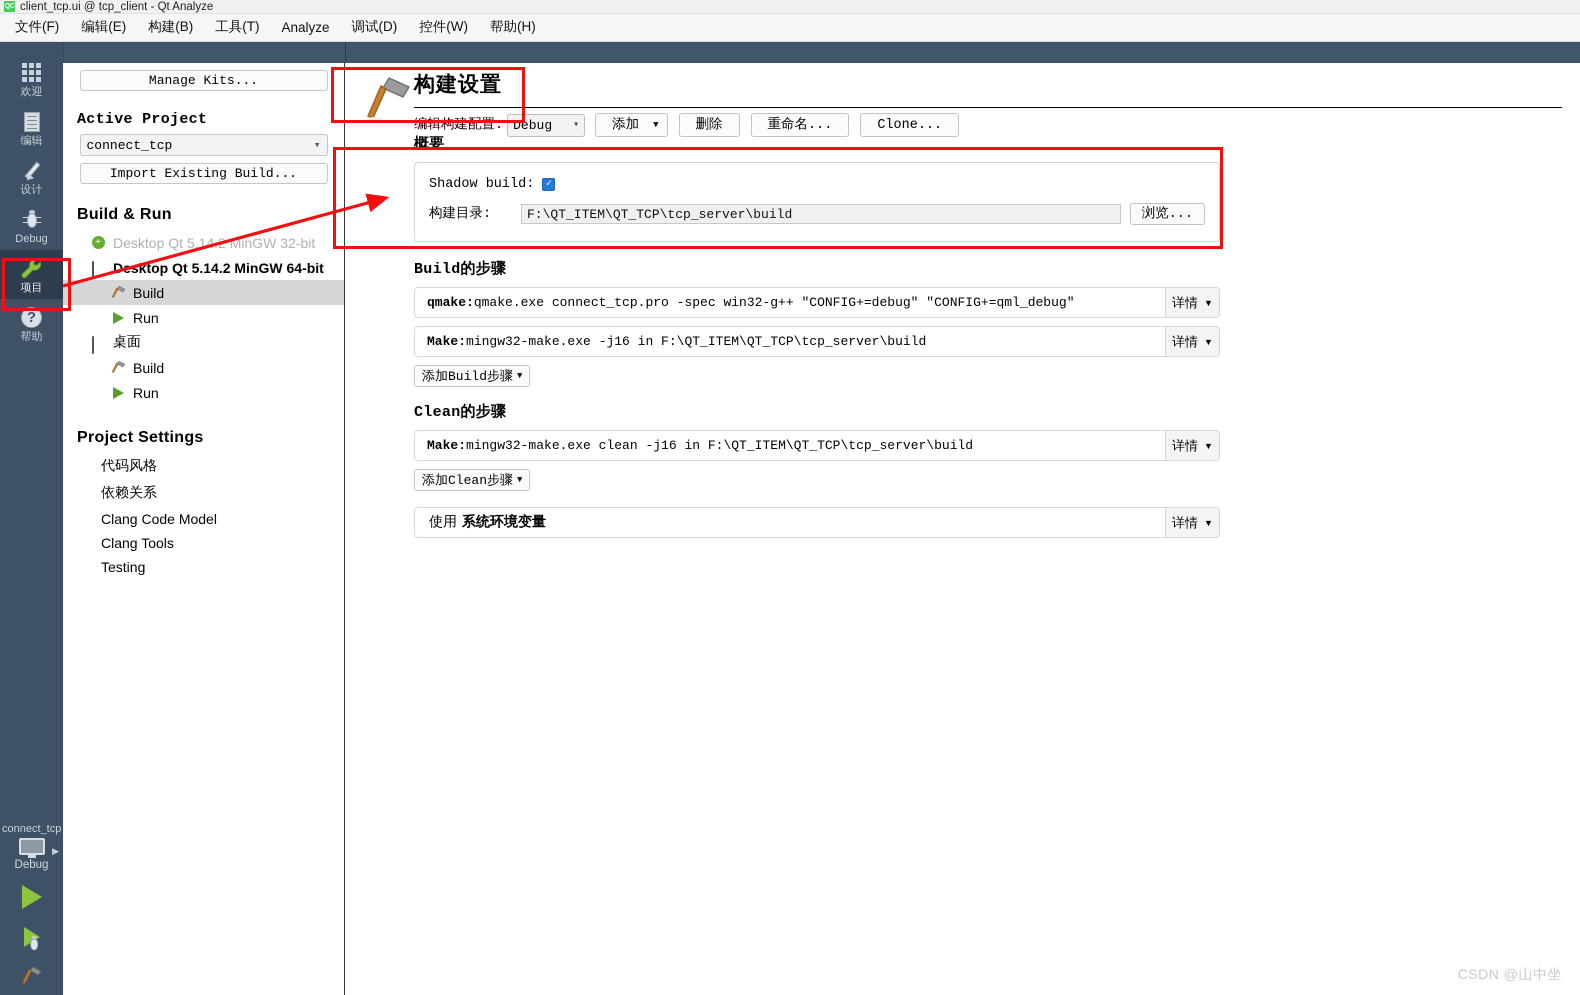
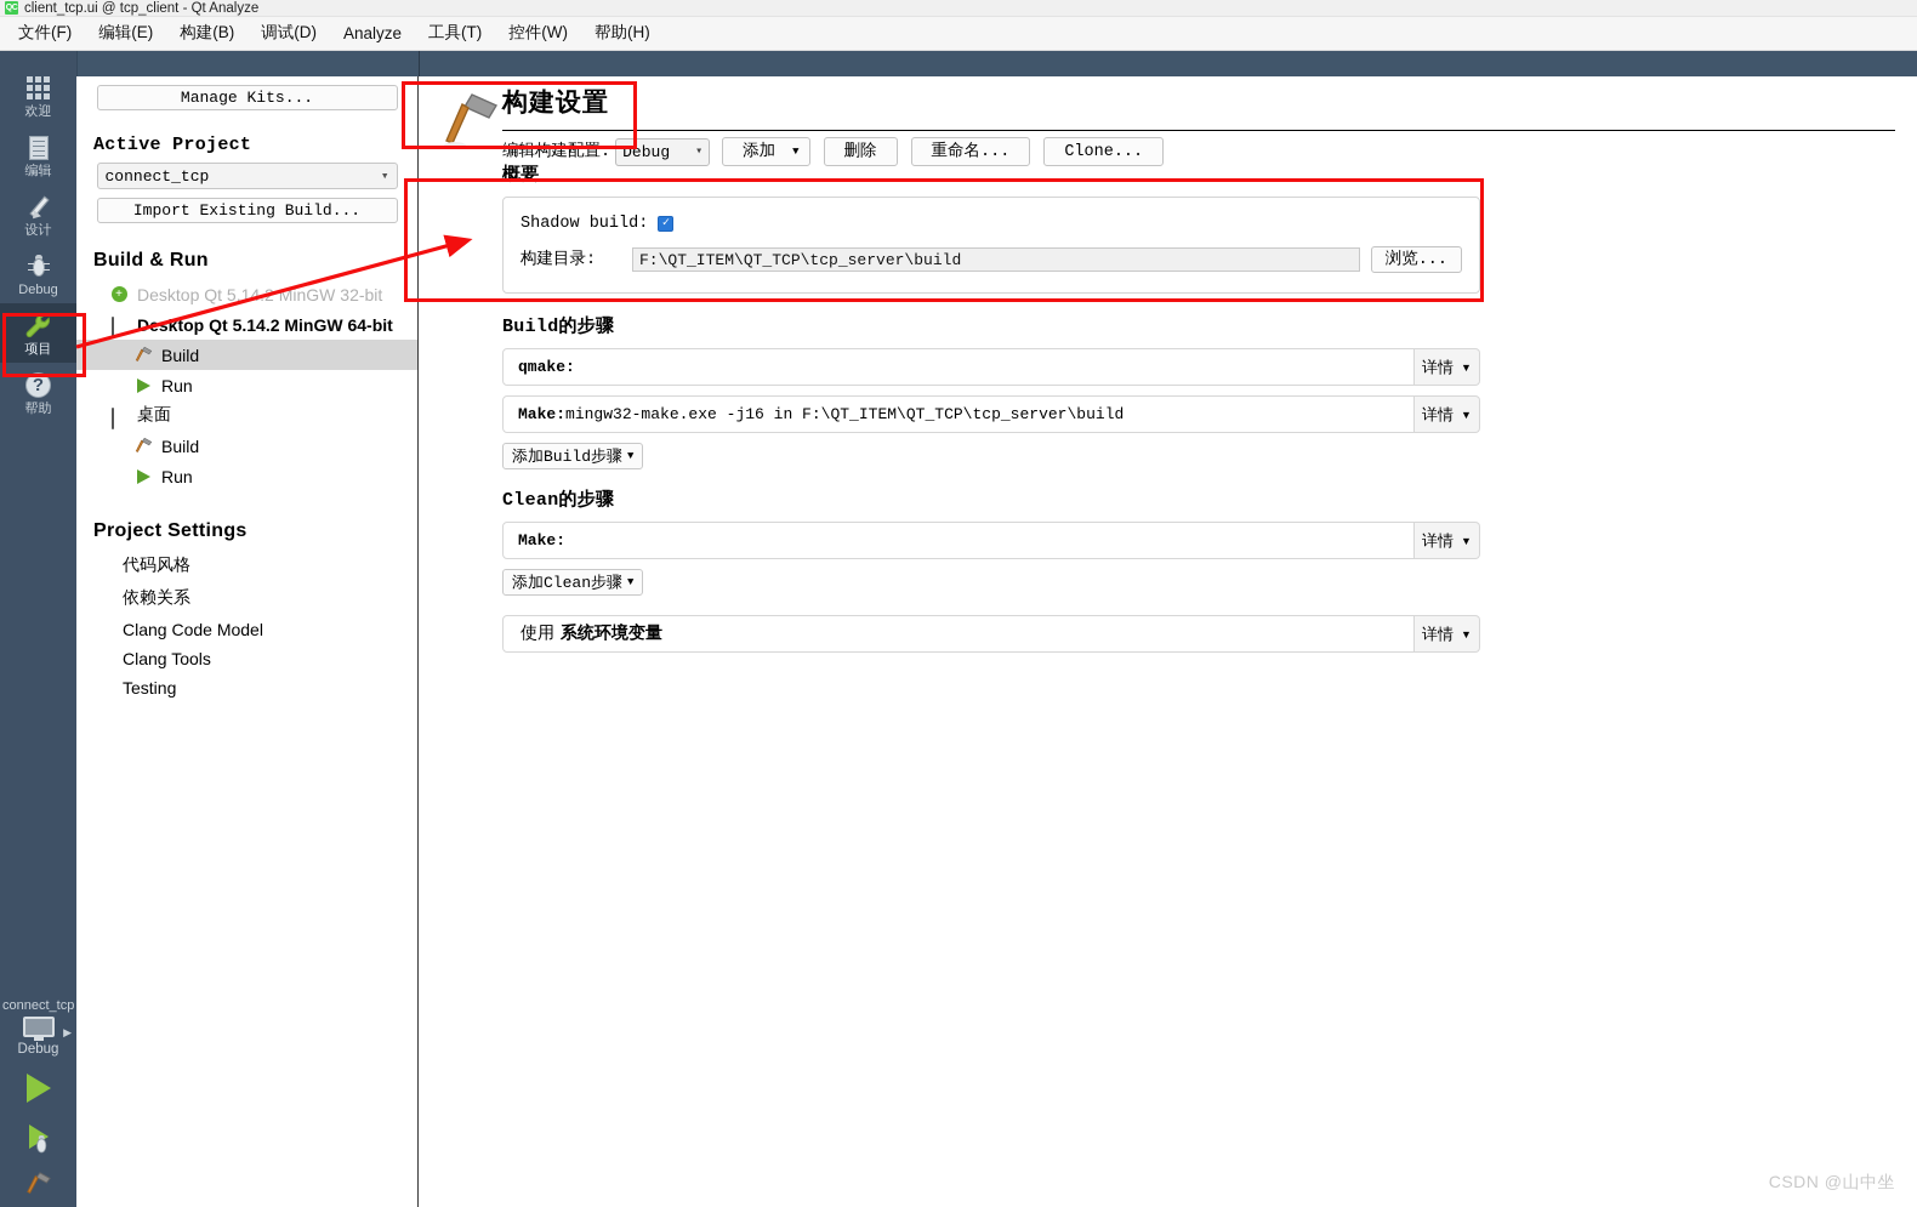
  client_tcp.ui @ tcp_client - Qt Analyze
  文件(F)
  编辑(E)
  构建(B)
- 工具(T)
+ 调试(D)
  Analyze
- 调试(D)
+ 工具(T)
  控件(W)
  帮助(H)
  欢迎
  编辑
  设计
  Debug
  项目
  ?
  帮助
  connect_tcp
  ▶
  Debug
  Manage Kits...
  Active Project
  connect_tcp
  ▾
  Import Existing Build...
  Build & Run
  +
  Desktop Qt 5.14. MinGW 32-bit
  Dktop Qt 5.14.2 MinGW 64-bit
  Build
  Run
  桌面
  Build
  Run
  Project Settings
  代码风格
  依赖关系
  Clang Code Model
  Clang Tools
  Testing
  构建设置
  编辑构建配置:
  Debug
  ▾
  添加
  ▼
  删除
  重命名...
  Clone...
  概要
  Shadow build:
  ✓
  构建目录:
  F:\QT_ITEM\QT_TCP\tcp_server\build
  浏览...
  Build的步骤
  qmake:
- qmake.exe connect_tcp.pro -spec win32-g++ "CONFIG+=debug" "CONFIG+=qml_debug"
  详情
  ▼
  Make:
  mingw32-make.exe -j16 in F:\QT_ITEM\QT_TCP\tcp_server\build
  详情
  ▼
  添加Build步骤
  ▼
  Clean的步骤
  Make:
- mingw32-make.exe clean -j16 in F:\QT_ITEM\QT_TCP\tcp_server\build
  详情
  ▼
  添加Clean步骤
  ▼
  使用
  系统环境变量
  详情
  ▼
  CSDN @山中坐
